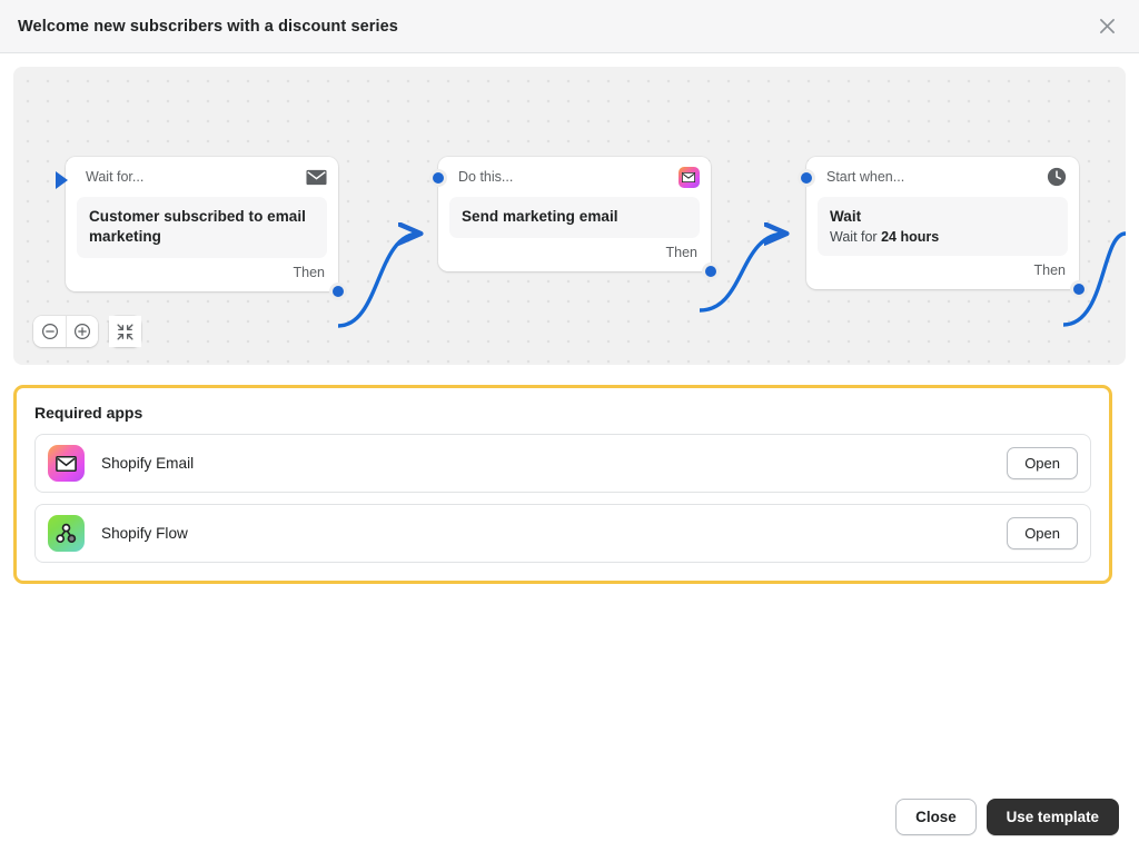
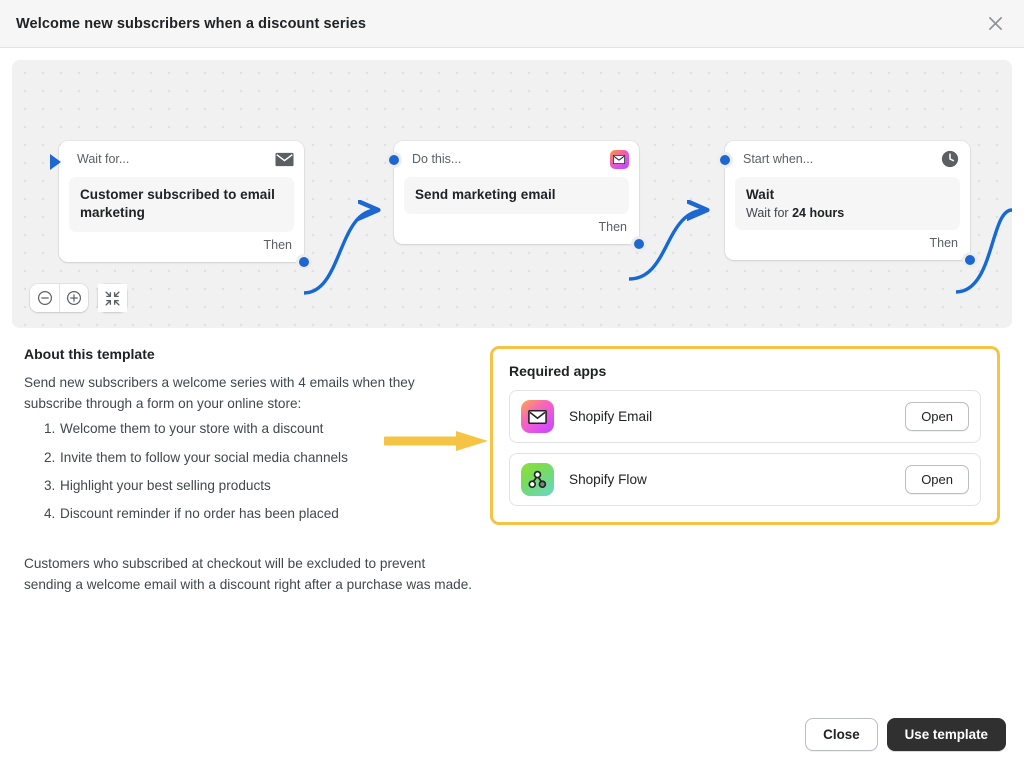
- Welcome new subscribers with a discount series
+ Welcome new subscribers when a discount series
  Wait for...
  Customer subscribed to email marketing
  Then
  Do this...
  Send marketing email
  Then
  Start when...
  Wait
  Wait for 24 hours
  Then
+ About this template
+ Send new subscribers a welcome series with 4 emails when they subscribe through a form on your online store:
+ 1.
+ Welcome them to your store with a discount
+ 2.
+ Invite them to follow your social media channels
+ 3.
+ Highlight your best selling products
+ 4.
+ Discount reminder if no order has been placed
+ Customers who subscribed at checkout will be excluded to prevent sending a welcome email with a discount right after a purchase was made.
  Required apps
  Shopify Email
  Open
  Shopify Flow
  Open
  Close
  Use template
